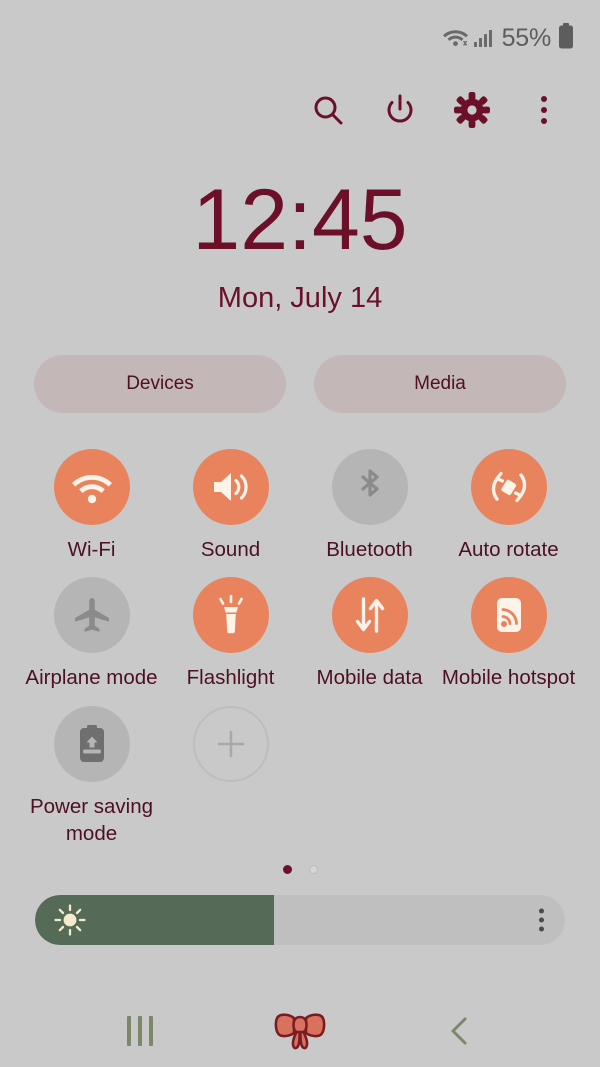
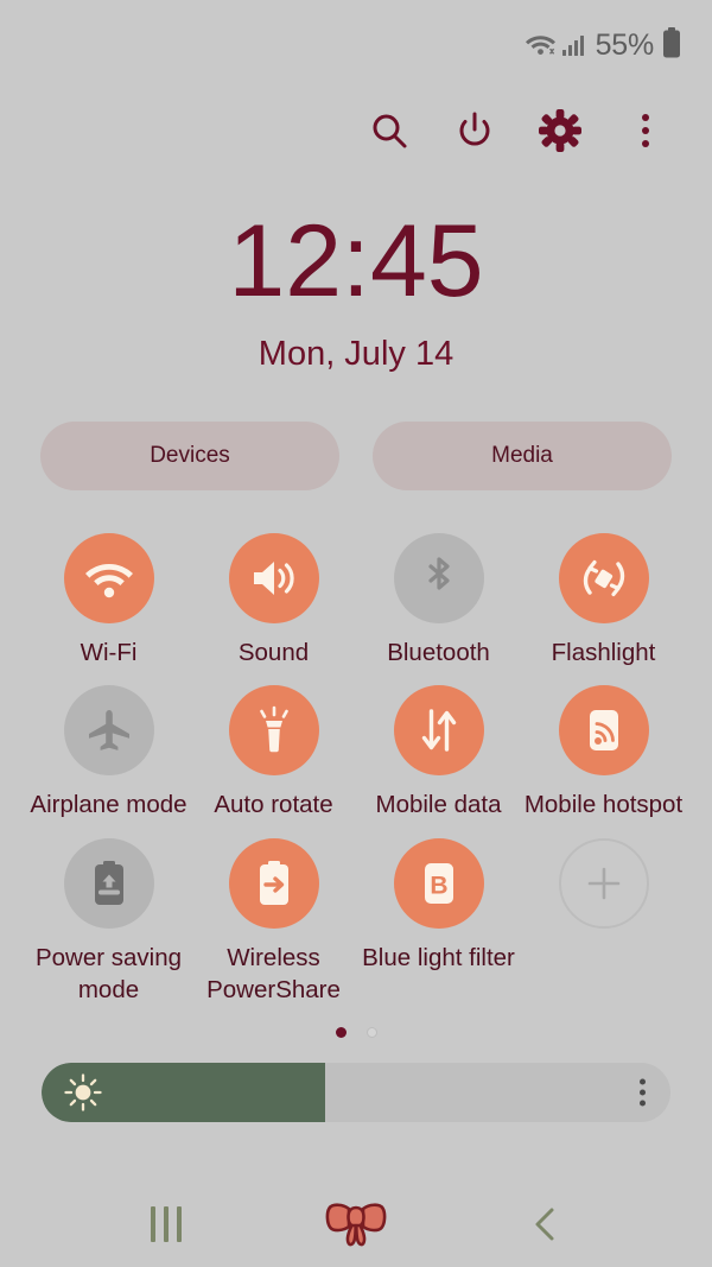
  55%
  12:45
  Mon, July 14
  Devices
  Media
  Wi-Fi
  Sound
  Bluetooth
- Auto rotate
+ Flashlight
  Airplane mode
- Flashlight
+ Auto rotate
  Mobile data
  Mobile hotspot
  Power saving mode
+ Wireless PowerShare
+ B
+ Blue light filter
